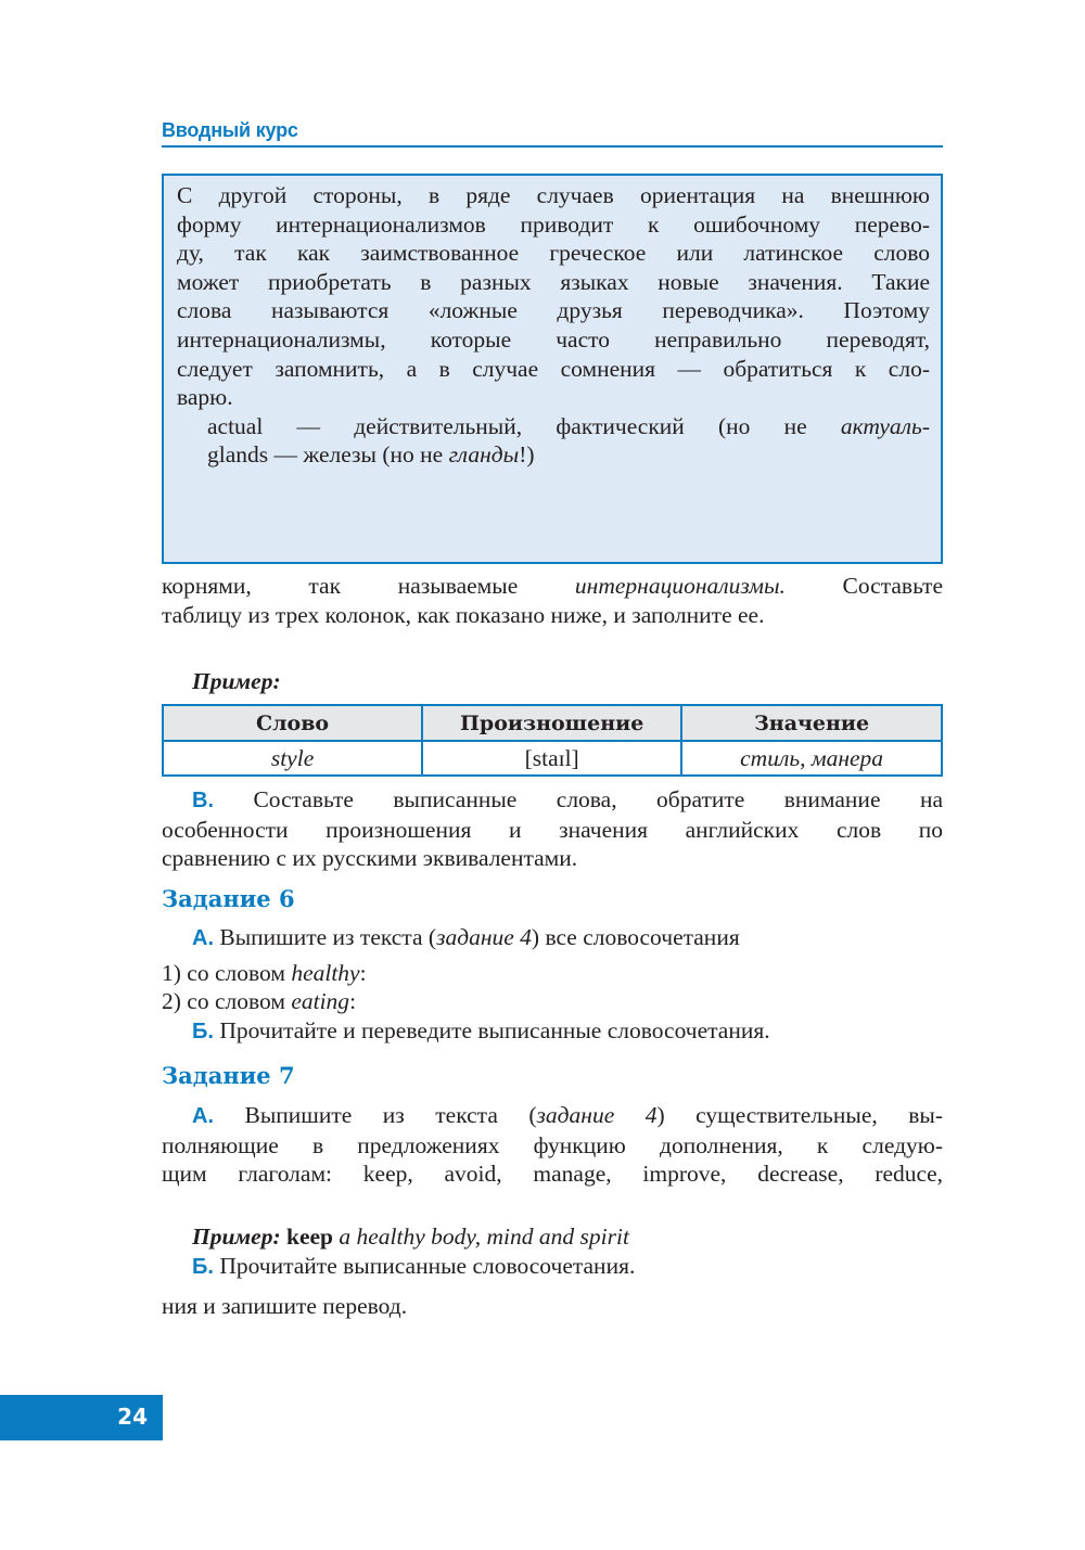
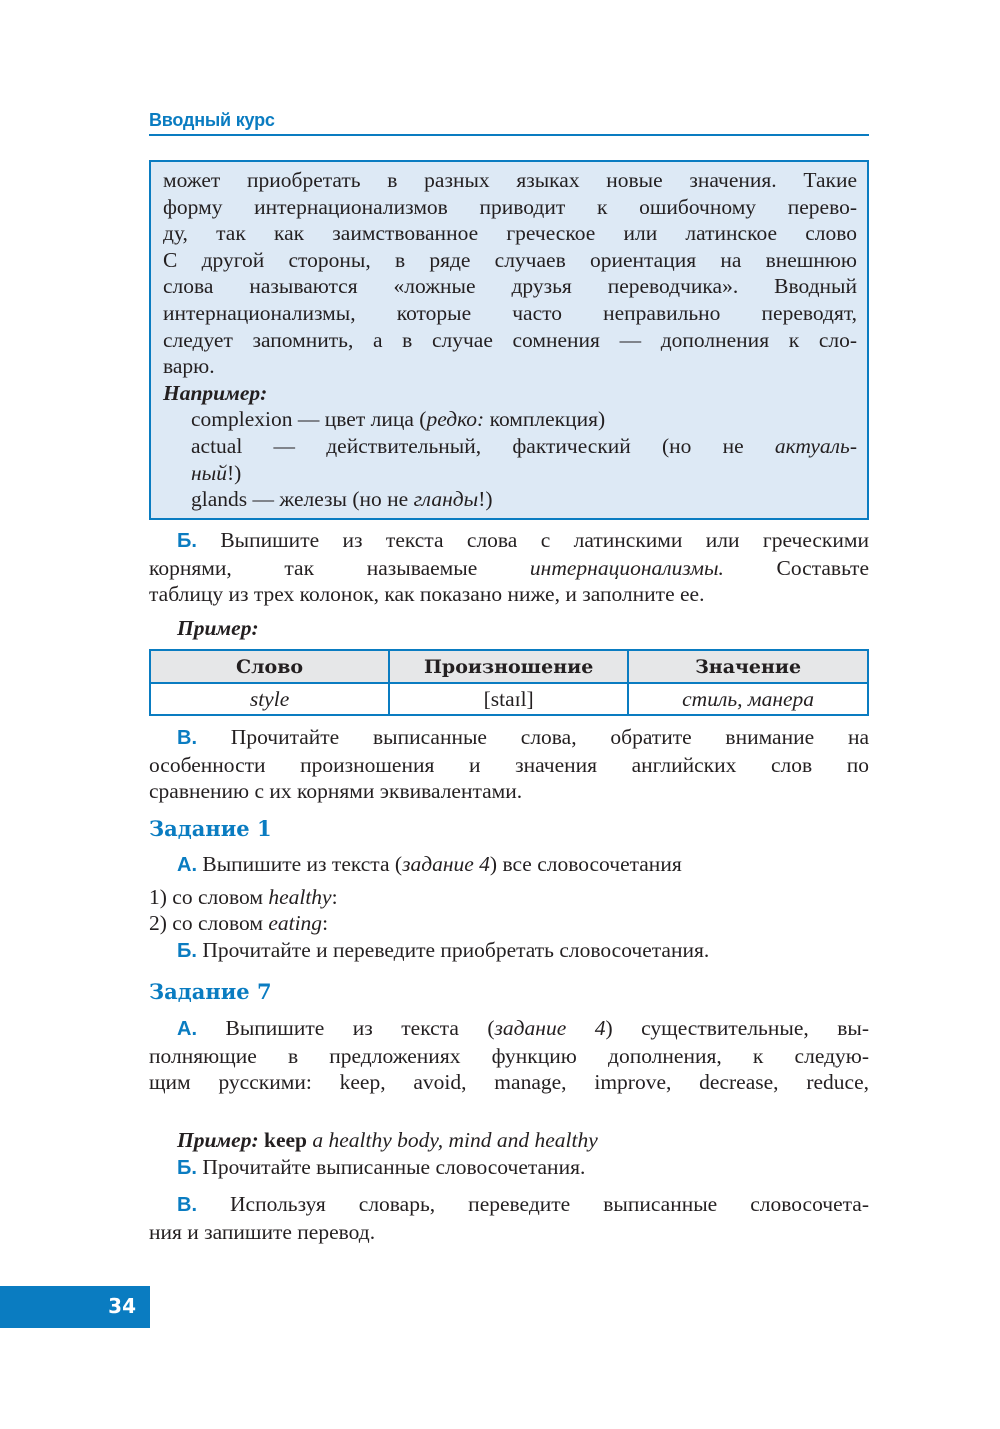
  Вводный курс
- С другой стороны, в ряде случаев ориентация на внешнюю
+ может приобретать в разных языках новые значения. Такие
  форму интернационализмов приводит к ошибочному перево-
  ду, так как заимствованное греческое или латинское слово
- может приобретать в разных языках новые значения. Такие
+ С другой стороны, в ряде случаев ориентация на внешнюю
- слова называются «ложные друзья переводчика». Поэтому
+ слова называются «ложные друзья переводчика». Вводный
  интернационализмы, которые часто неправильно переводят,
- следует запомнить, а в случае сомнения — обратиться к сло-
+ следует запомнить, а в случае сомнения — дополнения к сло-
  варю.
+ Например:
+ complexion — цвет лица (редко: комплекция)
  actual — действительный, фактический (но не актуаль-
+ ный!)
  glands — железы (но не гланды!)
+ Б. Выпишите из текста слова с латинскими или греческими
  корнями, так называемые интернационализмы. Составьте
  таблицу из трех колонок, как показано ниже, и заполните ее.
  Пример:
  Слово	Произношение	Значение
  style	[staɪl]	стиль, манера
- В. Составьте выписанные слова, обратите внимание на
+ В. Прочитайте выписанные слова, обратите внимание на
  особенности произношения и значения английских слов по
- сравнению с их русскими эквивалентами.
+ сравнению с их корнями эквивалентами.
- Задание 6
+ Задание 1
  А. Выпишите из текста (задание 4) все словосочетания
  1) со словом healthy:
  2) со словом eating:
- Б. Прочитайте и переведите выписанные словосочетания.
+ Б. Прочитайте и переведите приобретать словосочетания.
  Задание 7
  А. Выпишите из текста (задание 4) существительные, вы-
  полняющие в предложениях функцию дополнения, к следую-
- щим глаголам: keep, avoid, manage, improve, decrease, reduce,
+ щим русскими: keep, avoid, manage, improve, decrease, reduce,
- Пример: keep a healthy body, mind and spirit
+ Пример: keep a healthy body, mind and healthy
  Б. Прочитайте выписанные словосочетания.
+ В. Используя словарь, переведите выписанные словосочета-
  ния и запишите перевод.
- 24
+ 34
